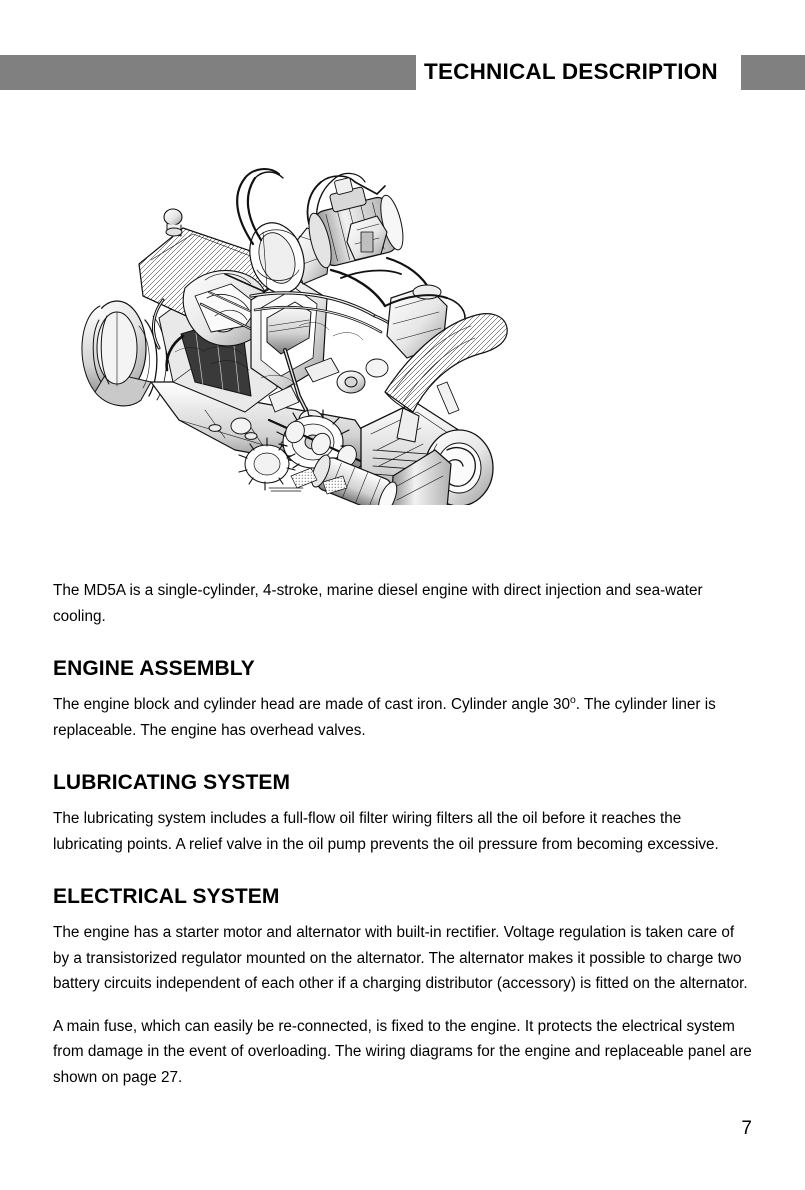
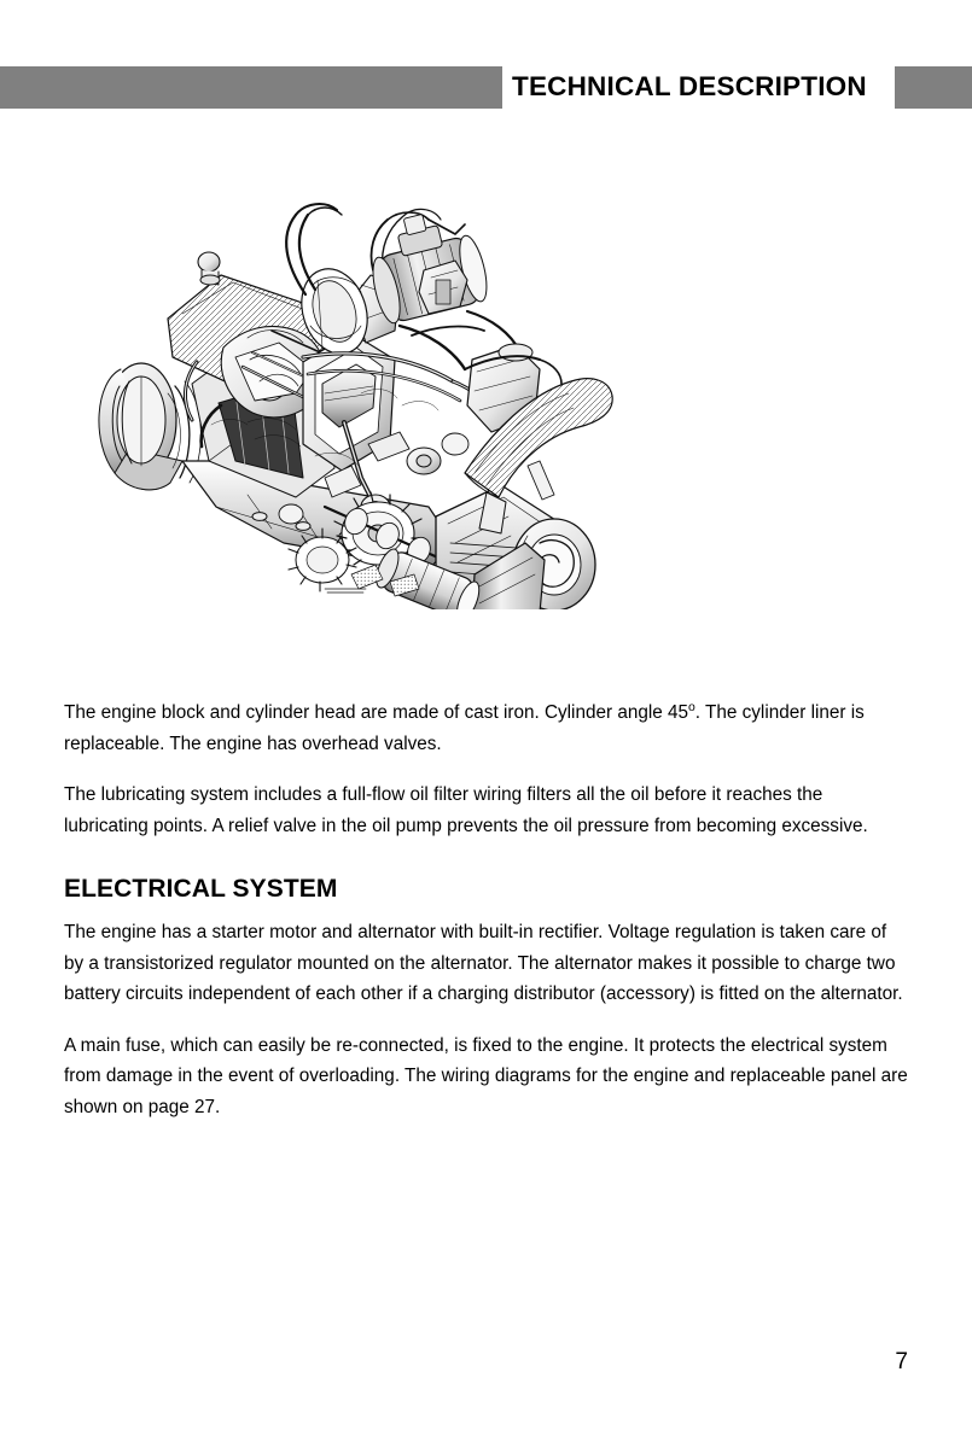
  TECHNICAL DESCRIPTION
- The MD5A is a single-cylinder, 4-stroke, marine diesel engine with direct injection and sea-water cooling.
- ENGINE ASSEMBLY
- The engine block and cylinder head are made of cast iron. Cylinder angle 30o. The cylinder liner is replaceable. The engine has overhead valves.
+ The engine block and cylinder head are made of cast iron. Cylinder angle 45o. The cylinder liner is replaceable. The engine has overhead valves.
- LUBRICATING SYSTEM
  The lubricating system includes a full-flow oil filter wiring filters all the oil before it reaches the lubricating points. A relief valve in the oil pump prevents the oil pressure from becoming excessive.
  ELECTRICAL SYSTEM
  The engine has a starter motor and alternator with built-in rectifier. Voltage regulation is taken care of by a transistorized regulator mounted on the alternator. The alternator makes it possible to charge two battery circuits independent of each other if a charging distributor (accessory) is fitted on the alternator.
  A main fuse, which can easily be re-connected, is fixed to the engine. It protects the electrical system from damage in the event of overloading. The wiring diagrams for the engine and replaceable panel are shown on page 27.
  7
